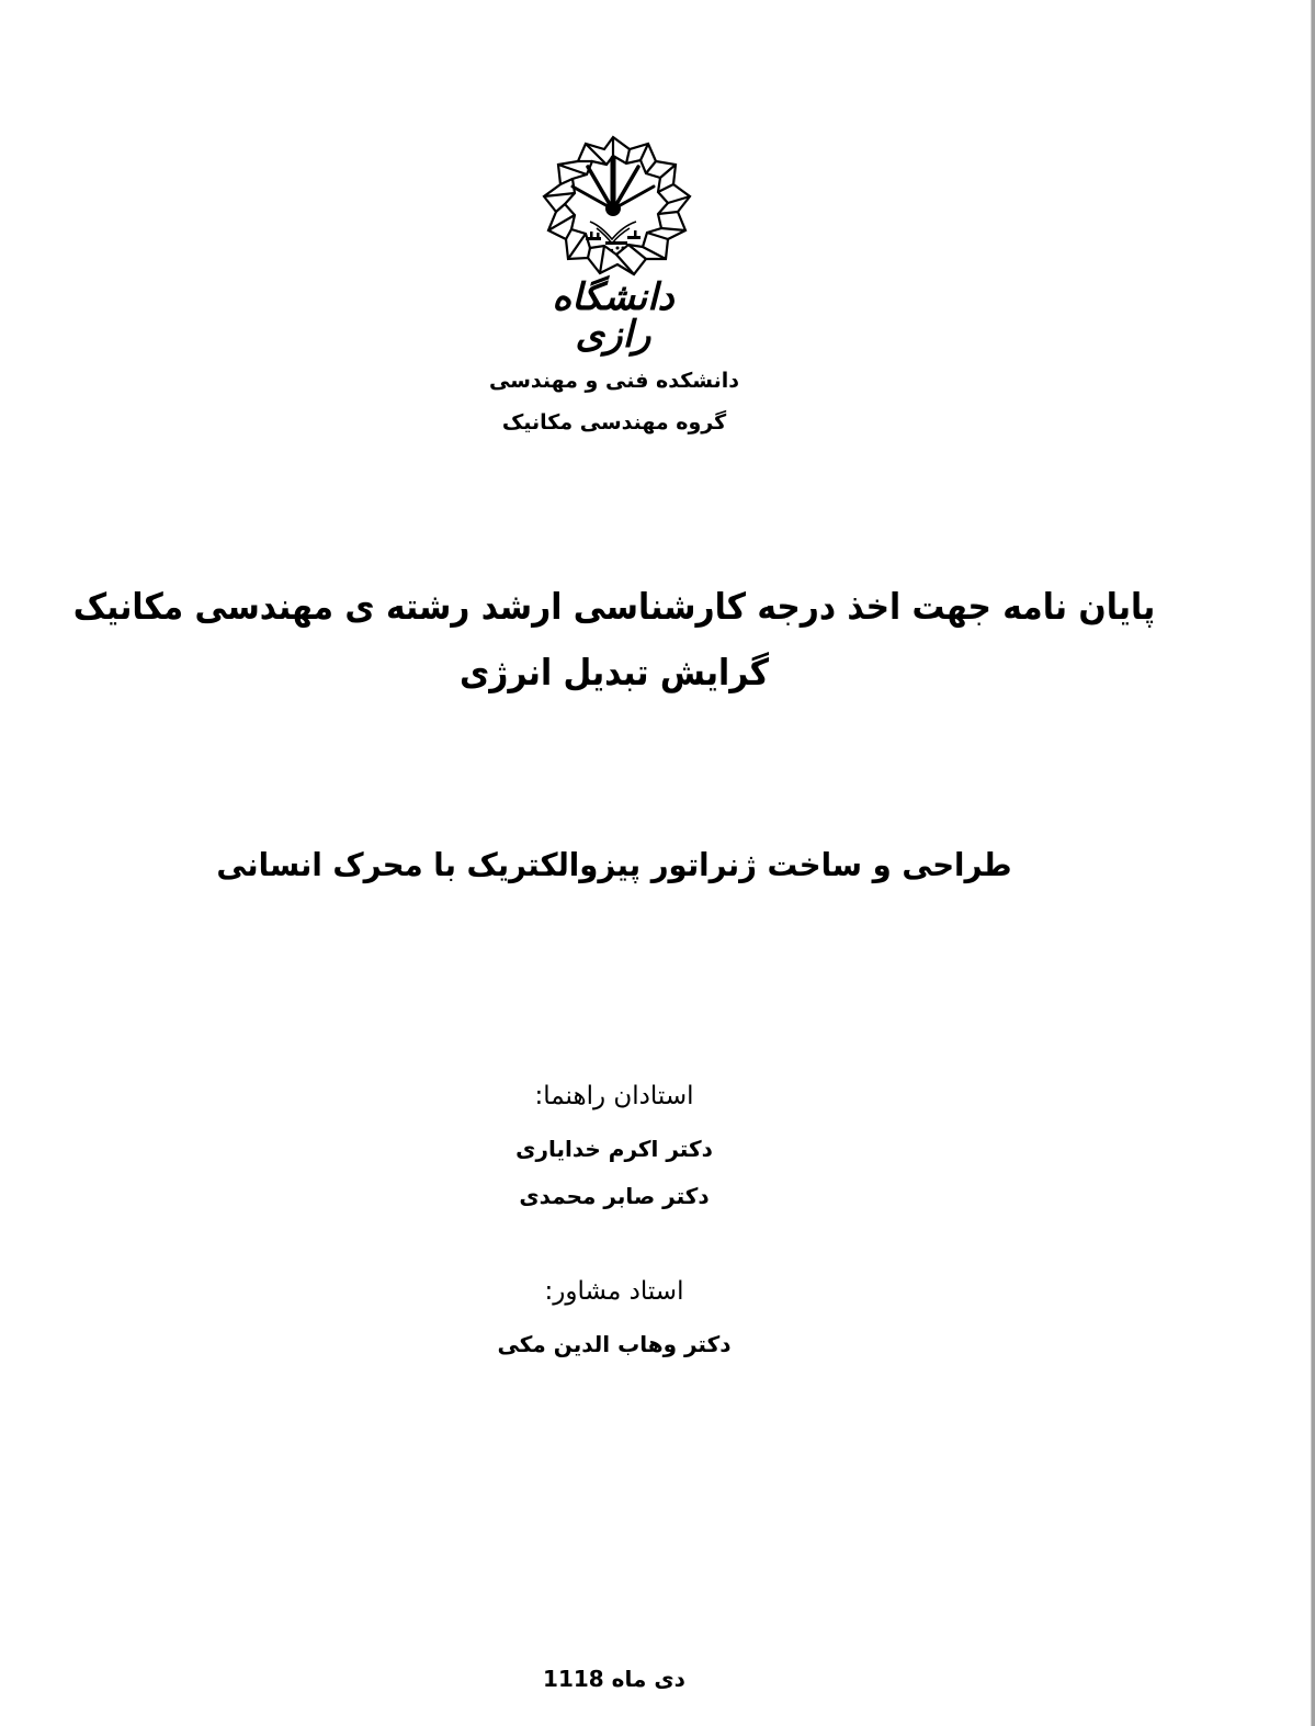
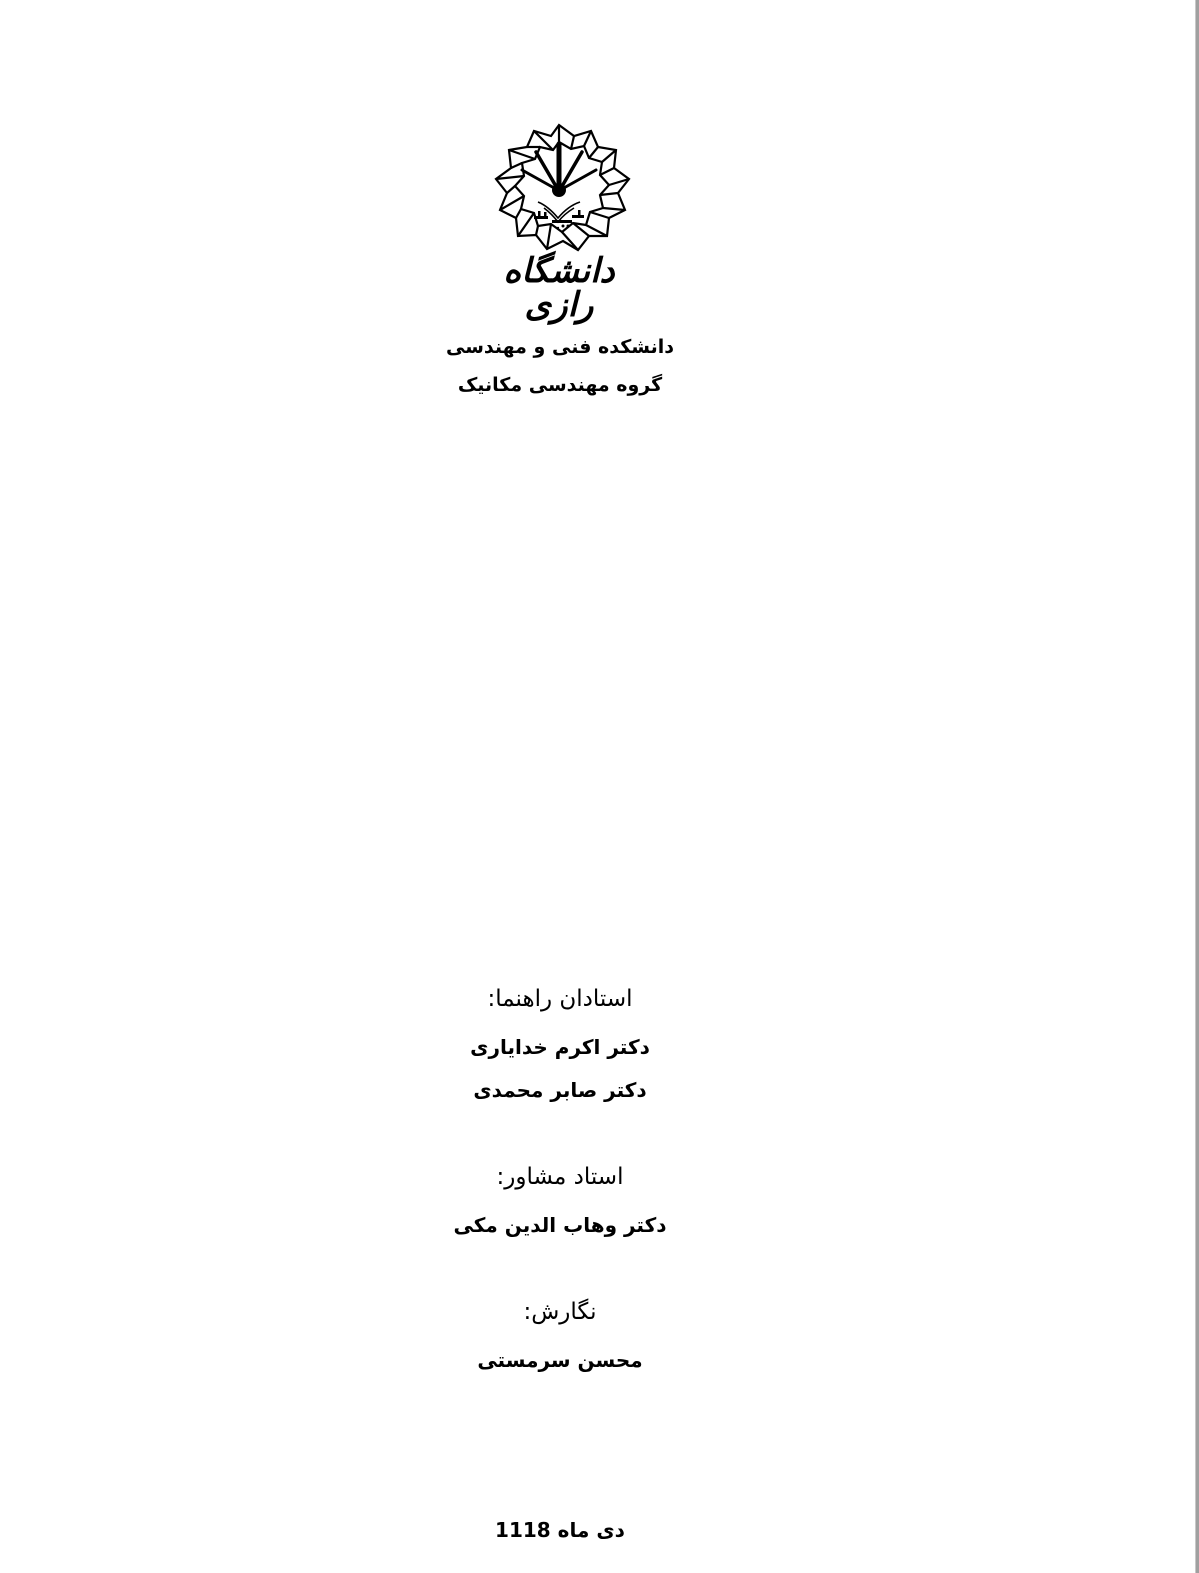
  دانشگاه رازی
  دانشکده فنی و مهندسی
  گروه مهندسی مکانیک
- پایان نامه جهت اخذ درجه کارشناسی ارشد رشته ی مهندسی مکانیک
- گرایش تبدیل انرژی
- طراحی و ساخت ژنراتور پیزوالکتریک با محرک انسانی
  استادان راهنما:
  دکتر اکرم خدایاری
  دکتر صابر محمدی
  استاد مشاور:
  دکتر وهاب الدین مکی
+ نگارش:
+ محسن سرمستی
  دی ماه 1118
